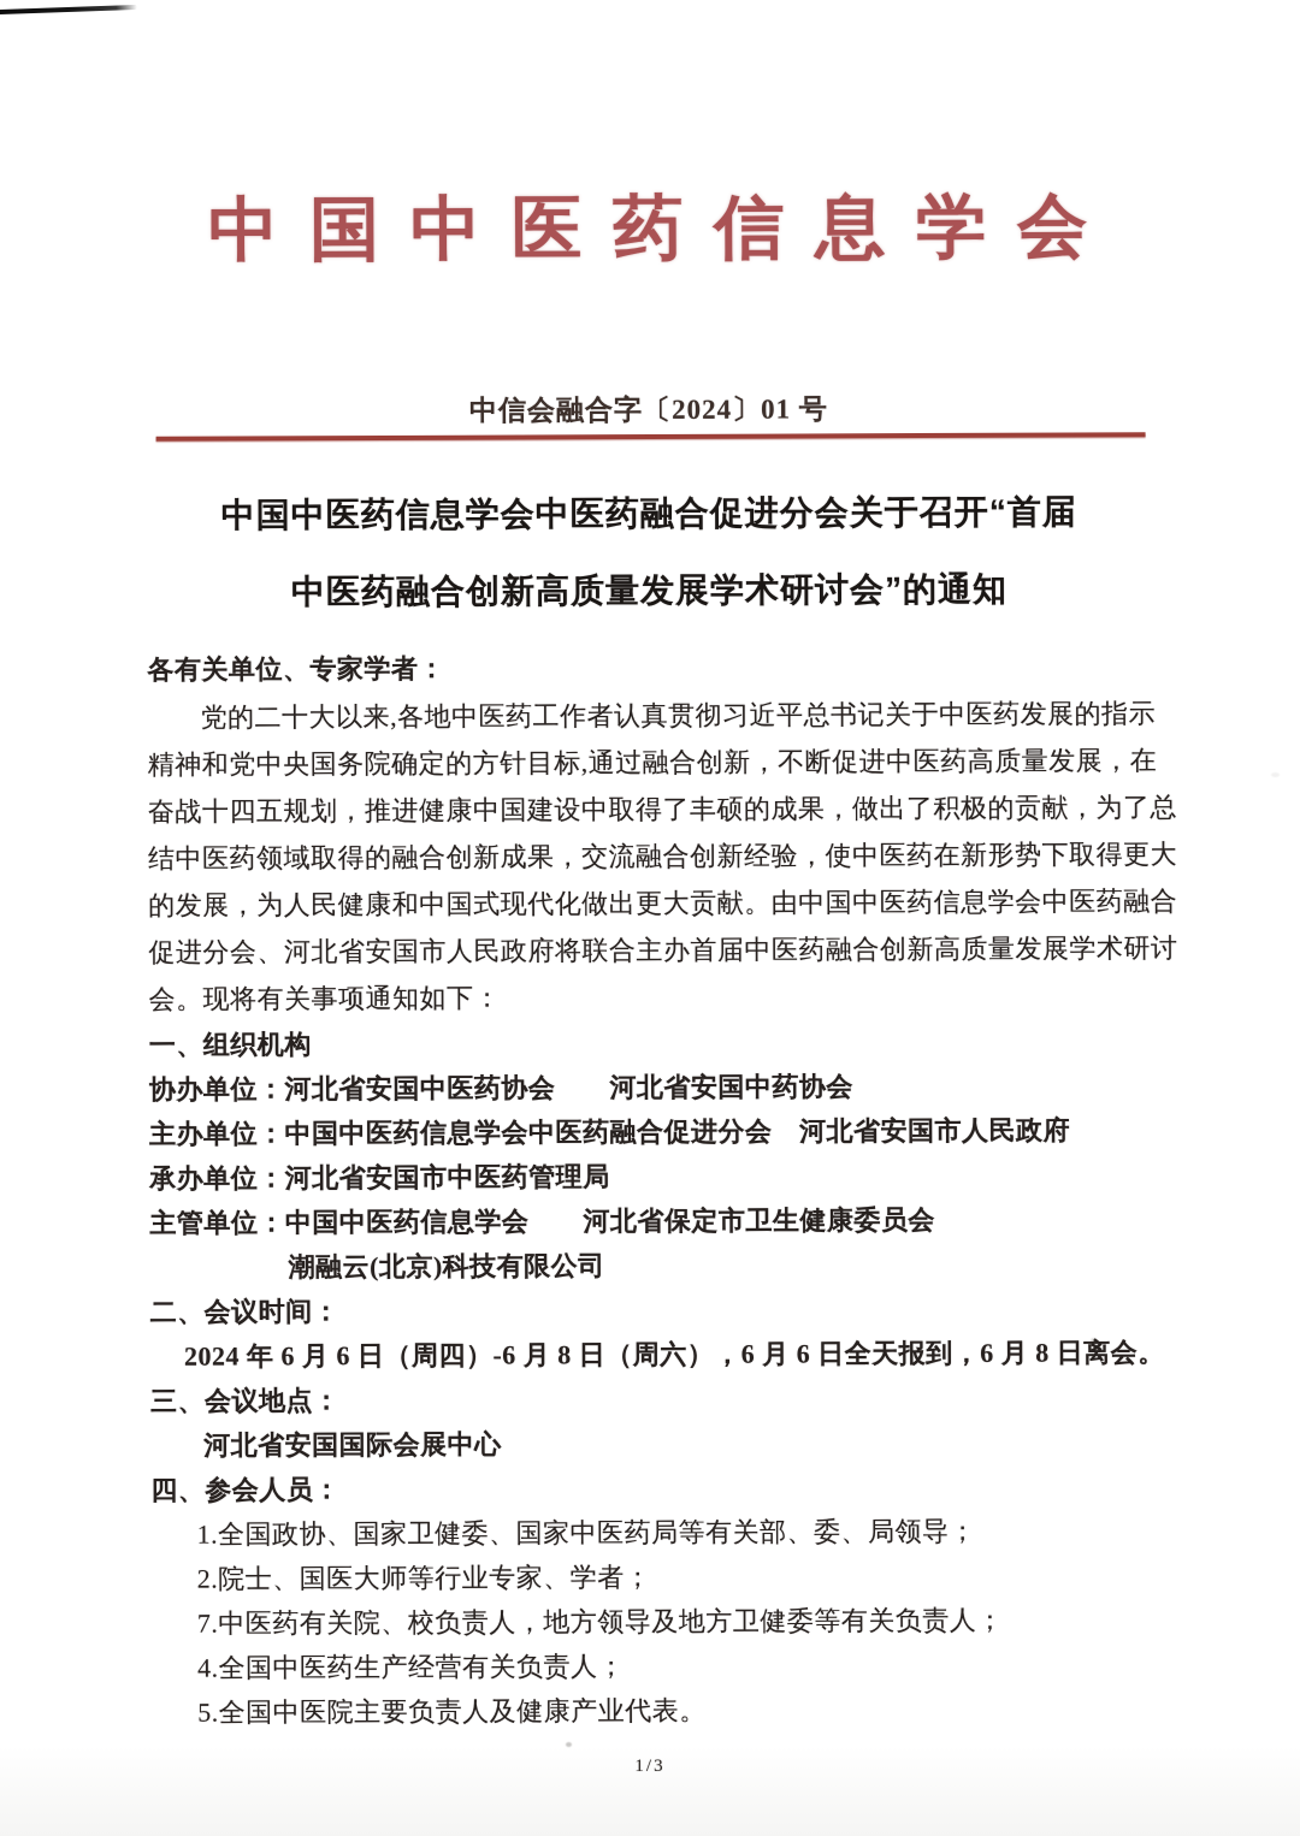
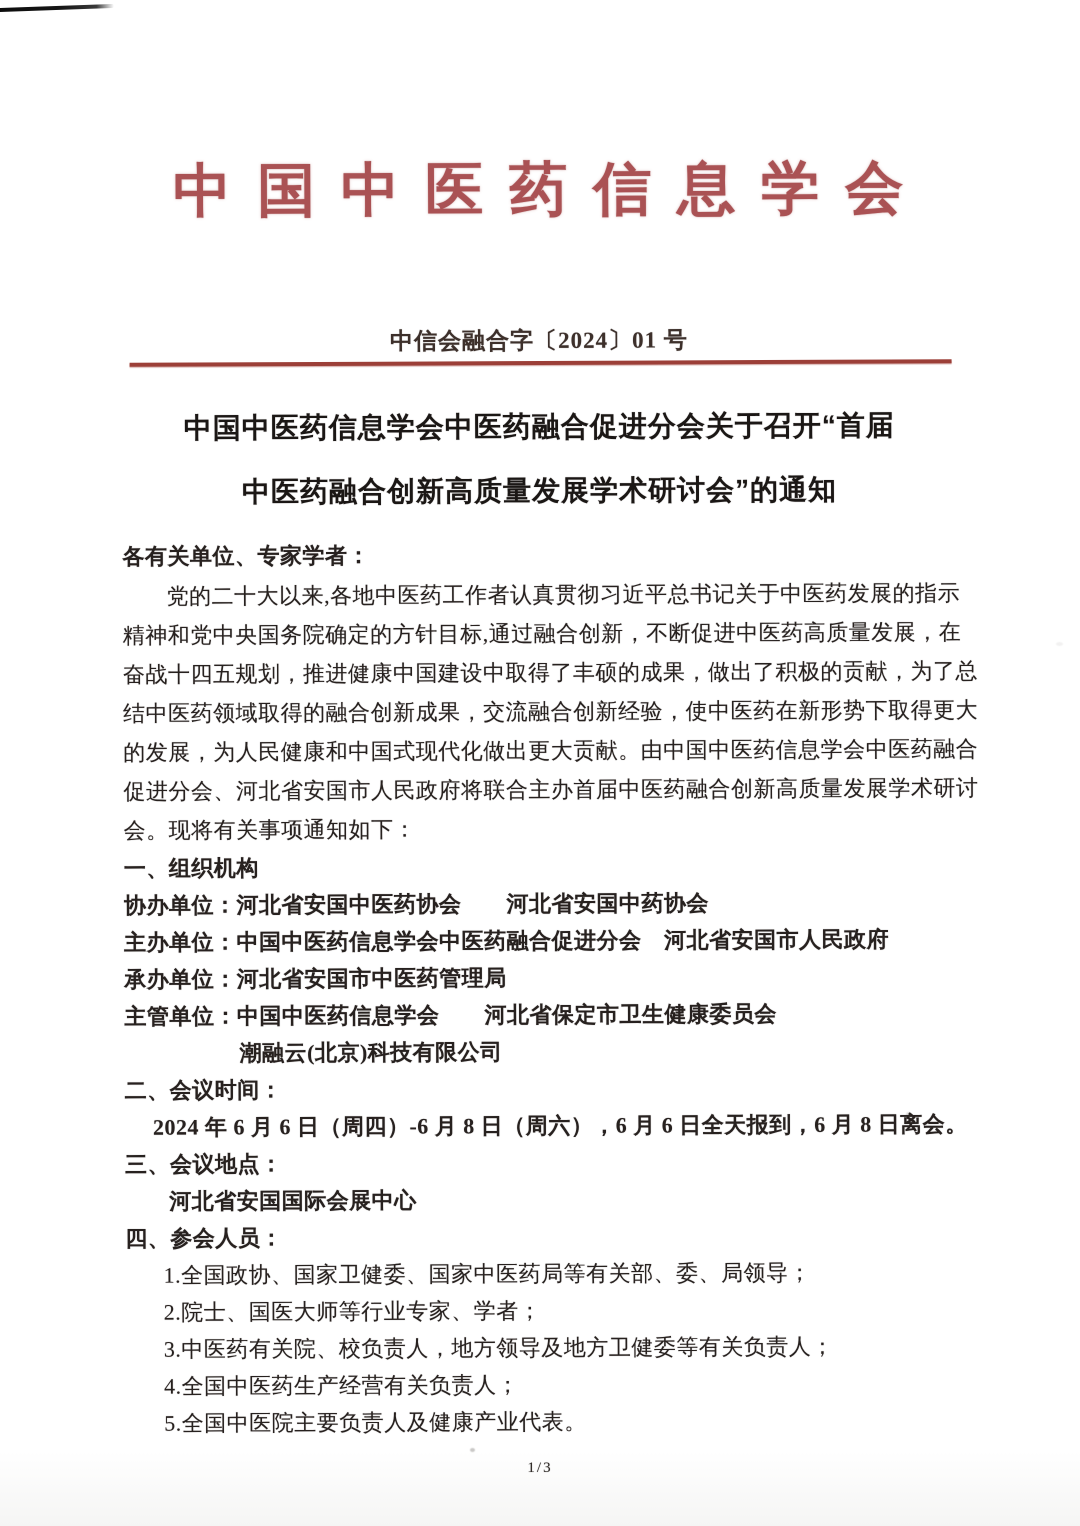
  中国中医药信息学会
  中信会融合字〔2024〕01 号
  中国中医药信息学会中医药融合促进分会关于召开“首届
  中医药融合创新高质量发展学术研讨会”的通知
  各有关单位、专家学者：
  党的二十大以来,各地中医药工作者认真贯彻习近平总书记关于中医药发展的指示
  精神和党中央国务院确定的方针目标,通过融合创新，不断促进中医药高质量发展，在
  奋战十四五规划，推进健康中国建设中取得了丰硕的成果，做出了积极的贡献，为了总
  结中医药领域取得的融合创新成果，交流融合创新经验，使中医药在新形势下取得更大
  的发展，为人民健康和中国式现代化做出更大贡献。由中国中医药信息学会中医药融合
  促进分会、河北省安国市人民政府将联合主办首届中医药融合创新高质量发展学术研讨
  会。现将有关事项通知如下：
  一、组织机构
  协办单位：河北省安国中医药协会 河北省安国中药协会
  主办单位：中国中医药信息学会中医药融合促进分会 河北省安国市人民政府
  承办单位：河北省安国市中医药管理局
  主管单位：中国中医药信息学会 河北省保定市卫生健康委员会
  潮融云(北京)科技有限公司
  二、会议时间：
  2024 年 6 月 6 日（周四）-6 月 8 日（周六），6 月 6 日全天报到，6 月 8 日离会。
  三、会议地点：
  河北省安国国际会展中心
  四、参会人员：
  1.全国政协、国家卫健委、国家中医药局等有关部、委、局领导；
  2.院士、国医大师等行业专家、学者；
- 7.中医药有关院、校负责人，地方领导及地方卫健委等有关负责人；
+ 3.中医药有关院、校负责人，地方领导及地方卫健委等有关负责人；
  4.全国中医药生产经营有关负责人；
  5.全国中医院主要负责人及健康产业代表。
  1/3
